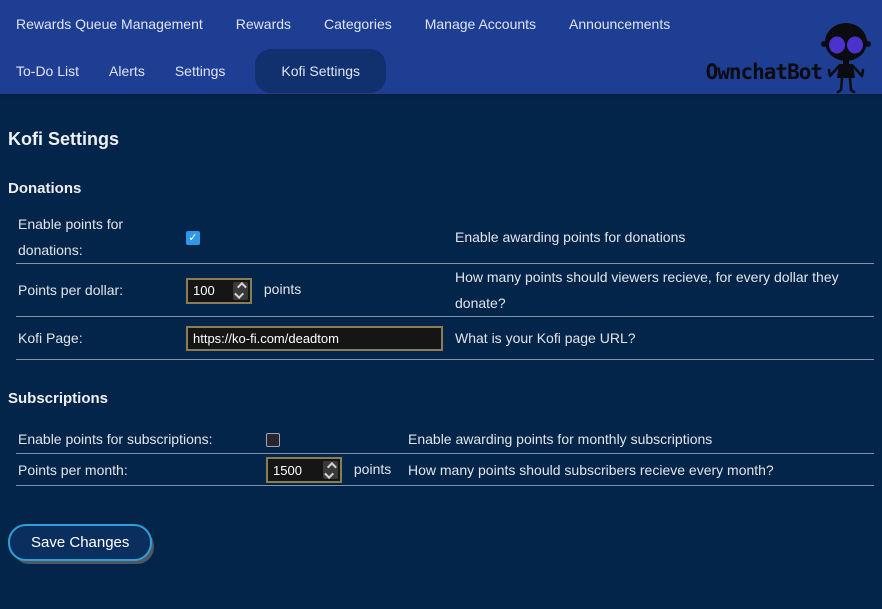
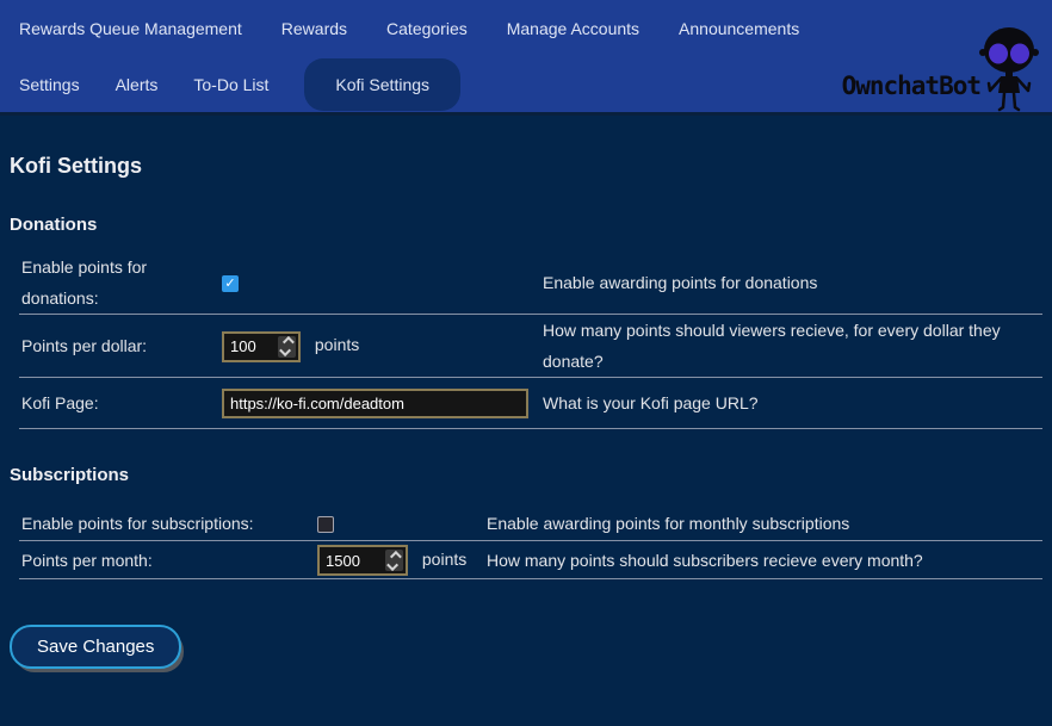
  Rewards Queue Management
  Rewards
  Categories
  Manage Accounts
  Announcements
- To-Do List
+ Settings
  Alerts
- Settings
+ To-Do List
  Kofi Settings
  OwnchatBot
  Kofi Settings
  Donations
  Enable points for donations:
  ✓
  Enable awarding points for donations
  Points per dollar:
  100
  points
  How many points should viewers recieve, for every dollar they donate?
  Kofi Page:
  https://ko-fi.com/deadtom
  What is your Kofi page URL?
  Subscriptions
  Enable points for subscriptions:
  Enable awarding points for monthly subscriptions
  Points per month:
  1500
  points
  How many points should subscribers recieve every month?
  Save Changes
